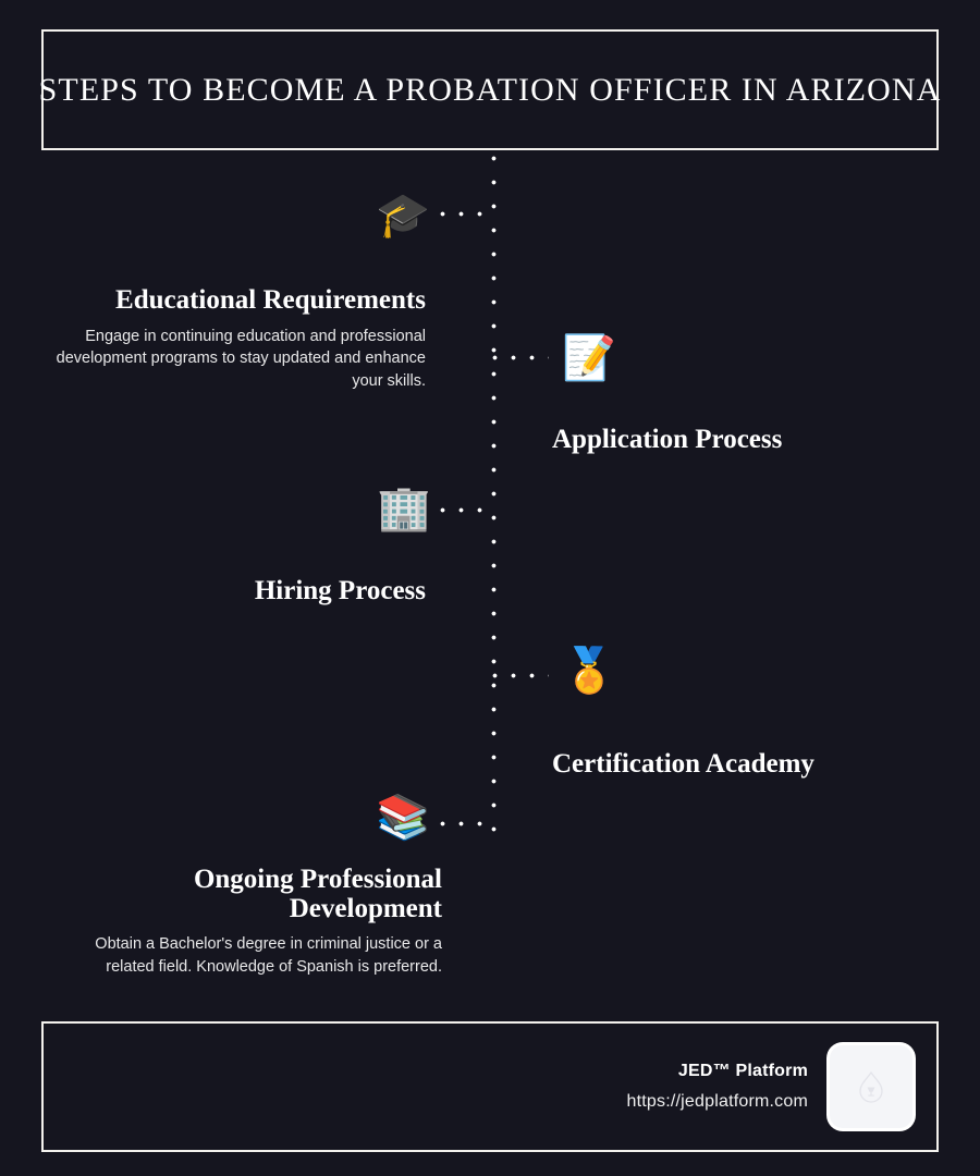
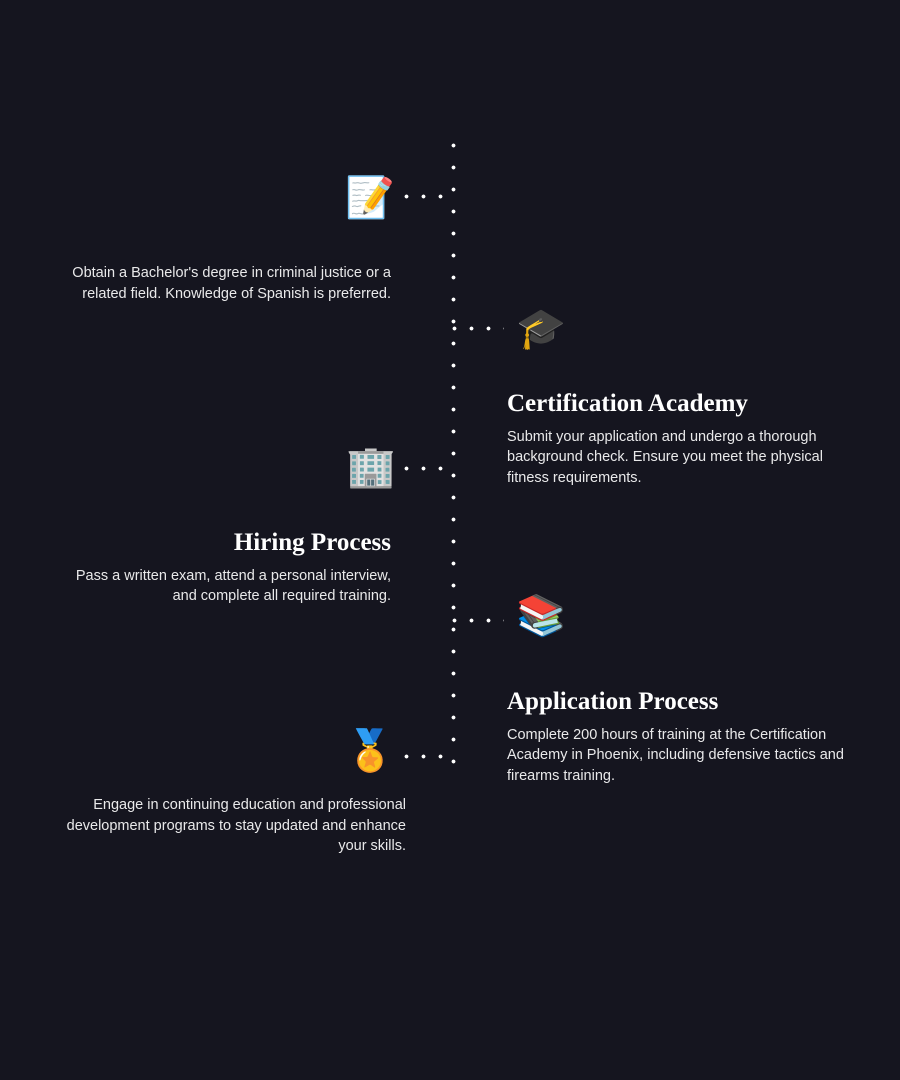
- STEPS TO BECOME A PROBATION OFFICER IN ARIZONA
- 🎓
+ 📝
- Educational Requirements
- Engage in continuing education and professional development programs to stay updated and enhance your skills.
+ Obtain a Bachelor's degree in criminal justice or a related field. Knowledge of Spanish is preferred.
- 📝
+ 🎓
- Application Process
+ Certification Academy
+ Submit your application and undergo a thorough background check. Ensure you meet the physical fitness requirements.
  🏢
  Hiring Process
+ Pass a written exam, attend a personal interview, and complete all required training.
- 🏅
+ 📚
- Certification Academy
+ Application Process
+ Complete 200 hours of training at the Certification Academy in Phoenix, including defensive tactics and firearms training.
- 📚
+ 🏅
- Ongoing Professional Development
- Obtain a Bachelor's degree in criminal justice or a related field. Knowledge of Spanish is preferred.
+ Engage in continuing education and professional development programs to stay updated and enhance your skills.
- JED™ Platform
- https://jedplatform.com
